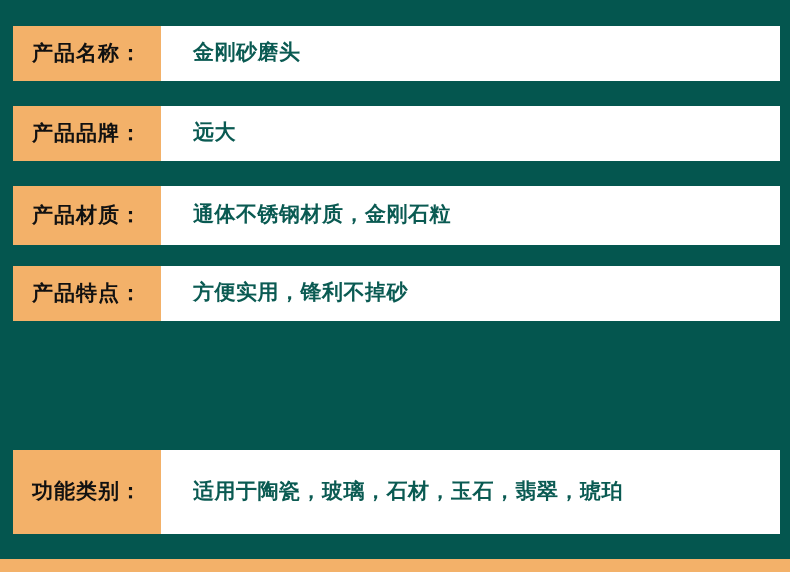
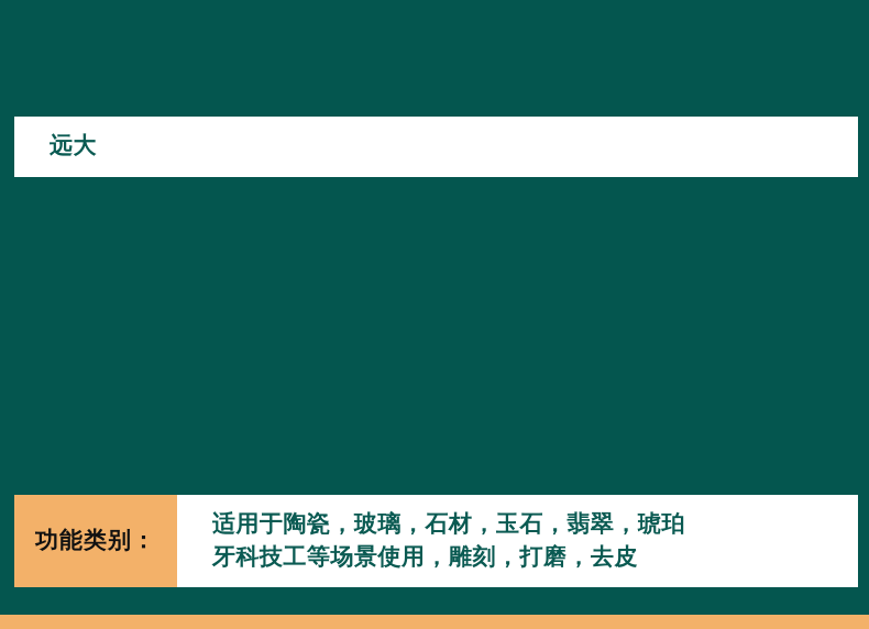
- 产品名称：
- 金刚砂磨头
- 产品品牌：
  远大
- 产品材质：
- 通体不锈钢材质，金刚石粒
- 产品特点：
- 方便实用，锋利不掉砂
  功能类别：
  适用于陶瓷，玻璃，石材，玉石，翡翠，琥珀
+ 牙科技工等场景使用，雕刻，打磨，去皮
